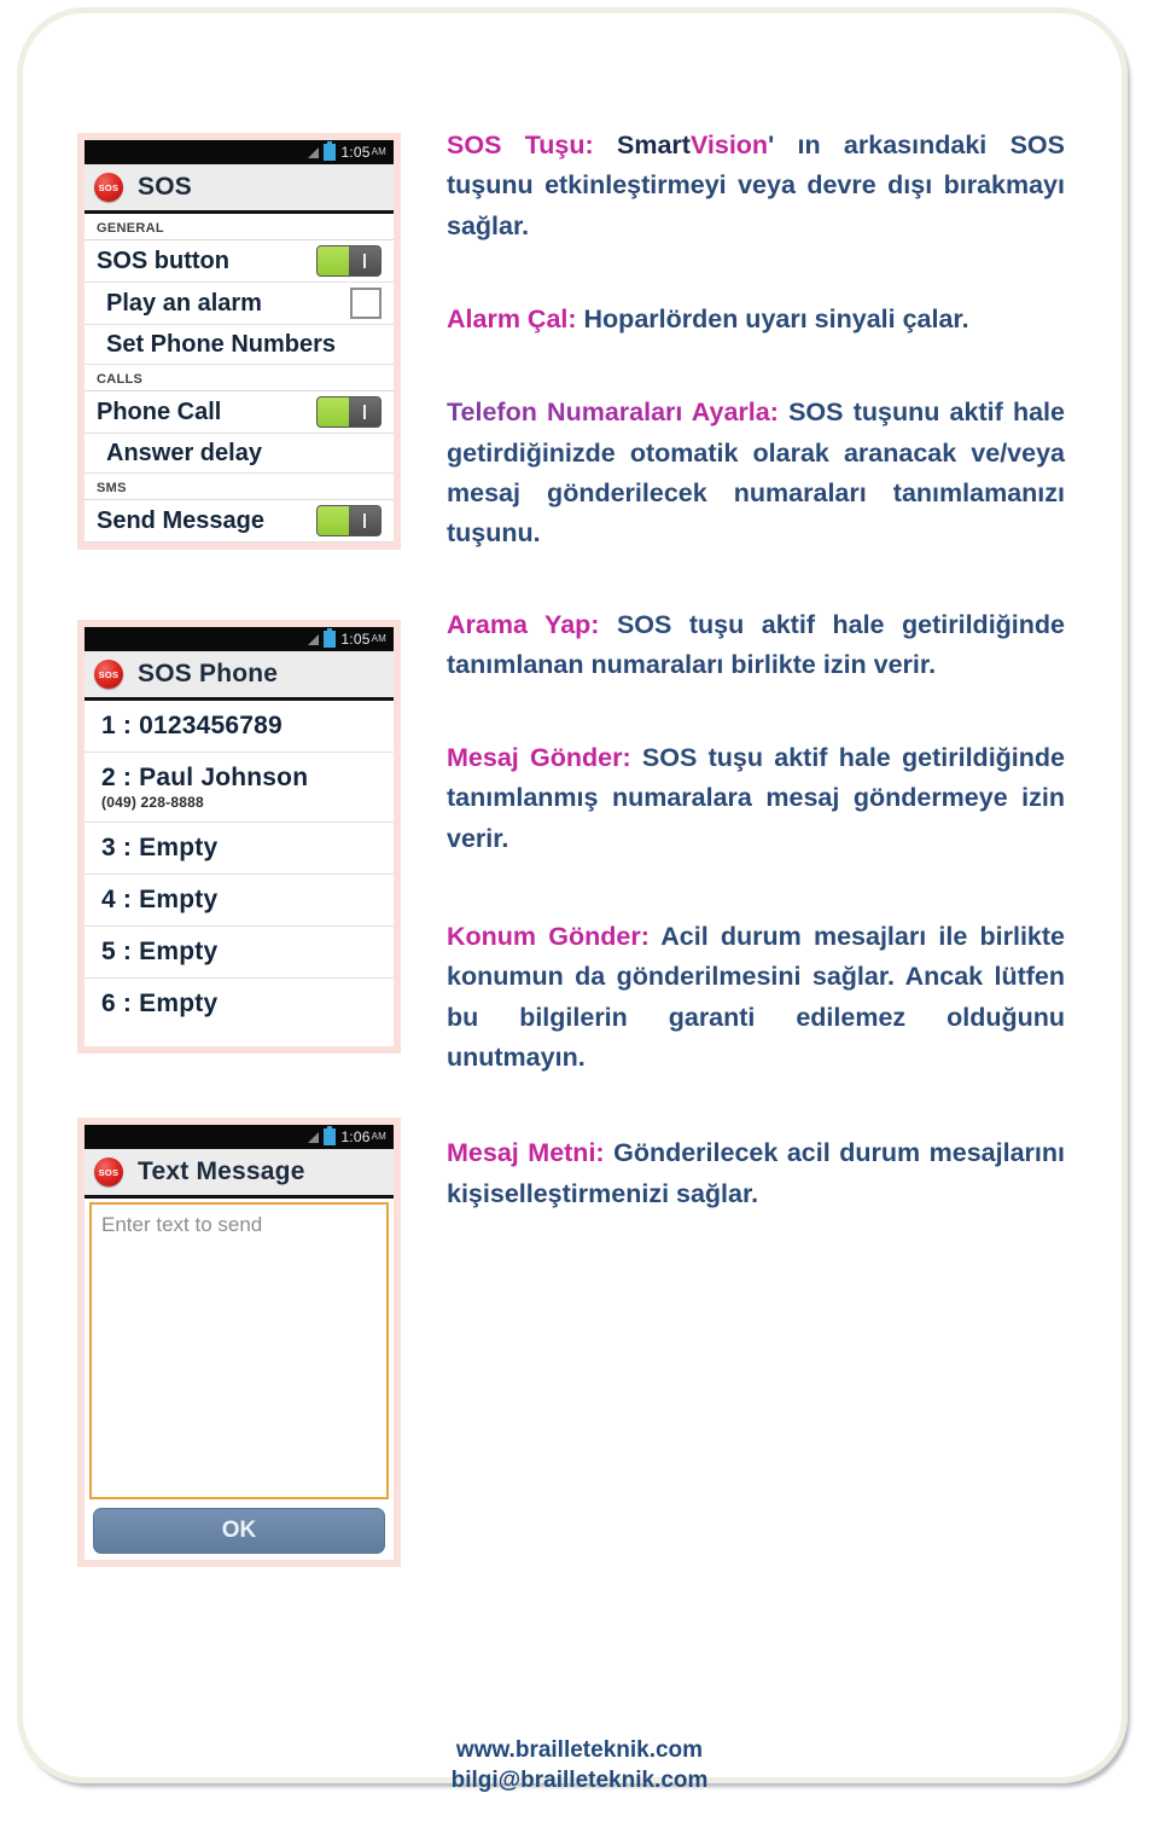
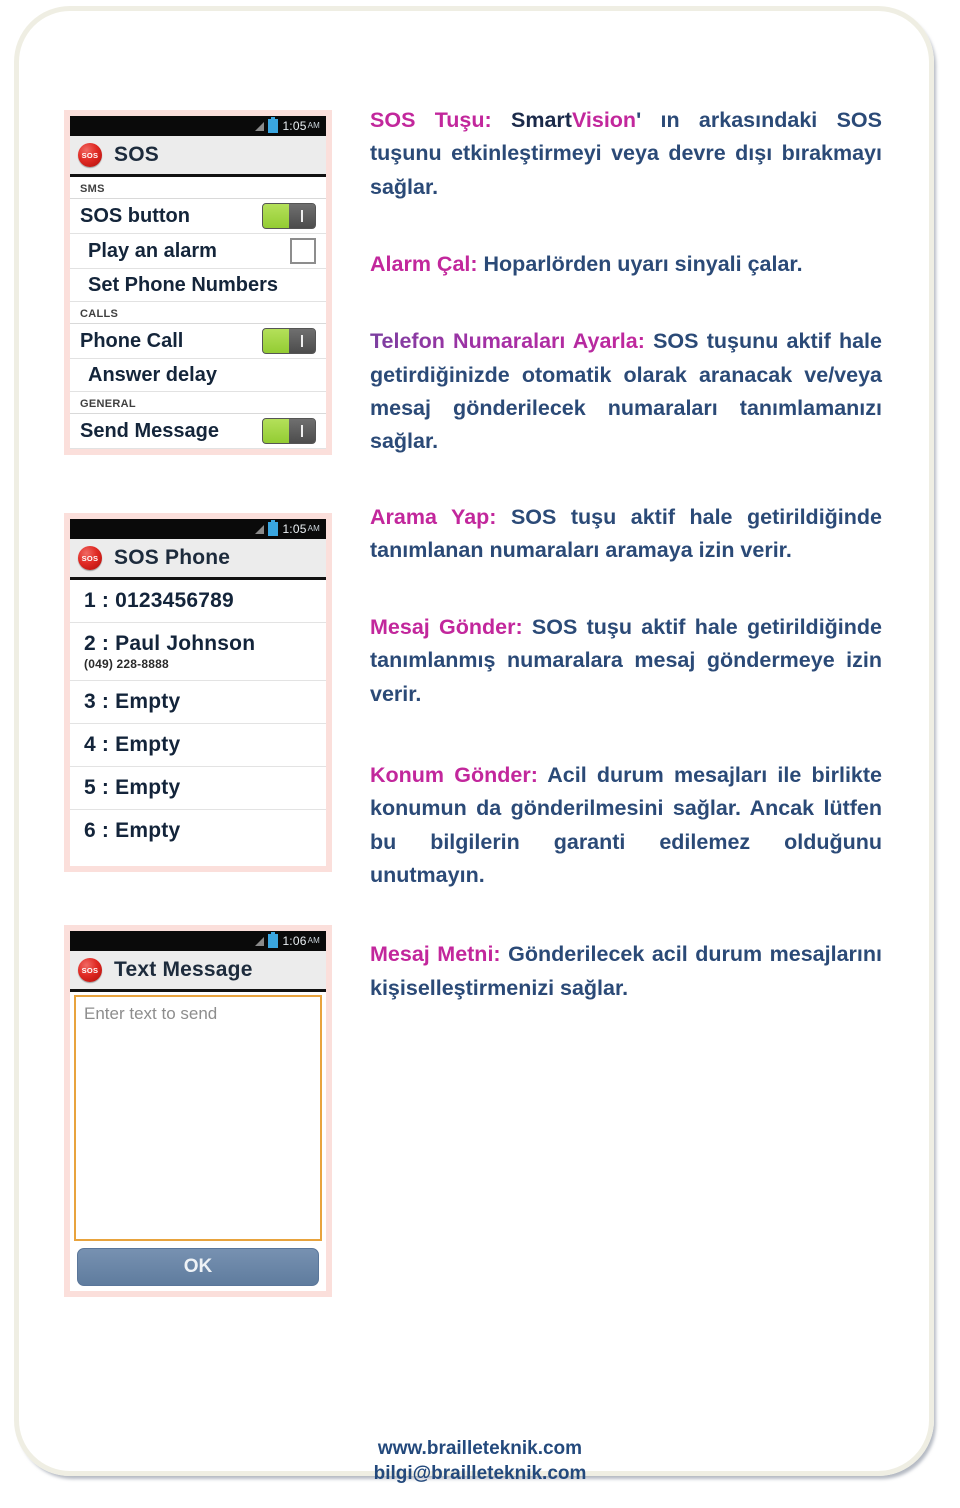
  1:05AM
  SOS
  SOS
- GENERAL
+ SMS
  SOS button
  Play an alarm
  Set Phone Numbers
  CALLS
  Phone Call
  Answer delay
- SMS
+ GENERAL
  Send Message
  1:05AM
  SOS
  SOS Phone
  1 : 0123456789
  2 : Paul Johnson
  (049) 228-8888
  3 : Empty
  4 : Empty
  5 : Empty
  6 : Empty
  1:06AM
  SOS
  Text Message
  Enter text to send
  OK
  SOS Tuşu: SmartVision' ın arkasındaki SOS tuşunu etkinleştirmeyi veya devre dışı bırakmayı sağlar.
  Alarm Çal: Hoparlörden uyarı sinyali çalar.
- Telefon Numaraları Ayarla: SOS tuşunu aktif hale getirdiğinizde otomatik olarak aranacak ve/veya mesaj gönderilecek numaraları tanımlamanızı tuşunu.
+ Telefon Numaraları Ayarla: SOS tuşunu aktif hale getirdiğinizde otomatik olarak aranacak ve/veya mesaj gönderilecek numaraları tanımlamanızı sağlar.
- Arama Yap: SOS tuşu aktif hale getirildiğinde tanımlanan numaraları birlikte izin verir.
+ Arama Yap: SOS tuşu aktif hale getirildiğinde tanımlanan numaraları aramaya izin verir.
  Mesaj Gönder: SOS tuşu aktif hale getirildiğinde tanımlanmış numaralara mesaj göndermeye izin verir.
  Konum Gönder: Acil durum mesajları ile birlikte konumun da gönderilmesini sağlar. Ancak lütfen bu bilgilerin garanti edilemez olduğunu unutmayın.
  Mesaj Metni: Gönderilecek acil durum mesajlarını kişiselleştirmenizi sağlar.
  www.brailleteknik.com
  bilgi@brailleteknik.com
